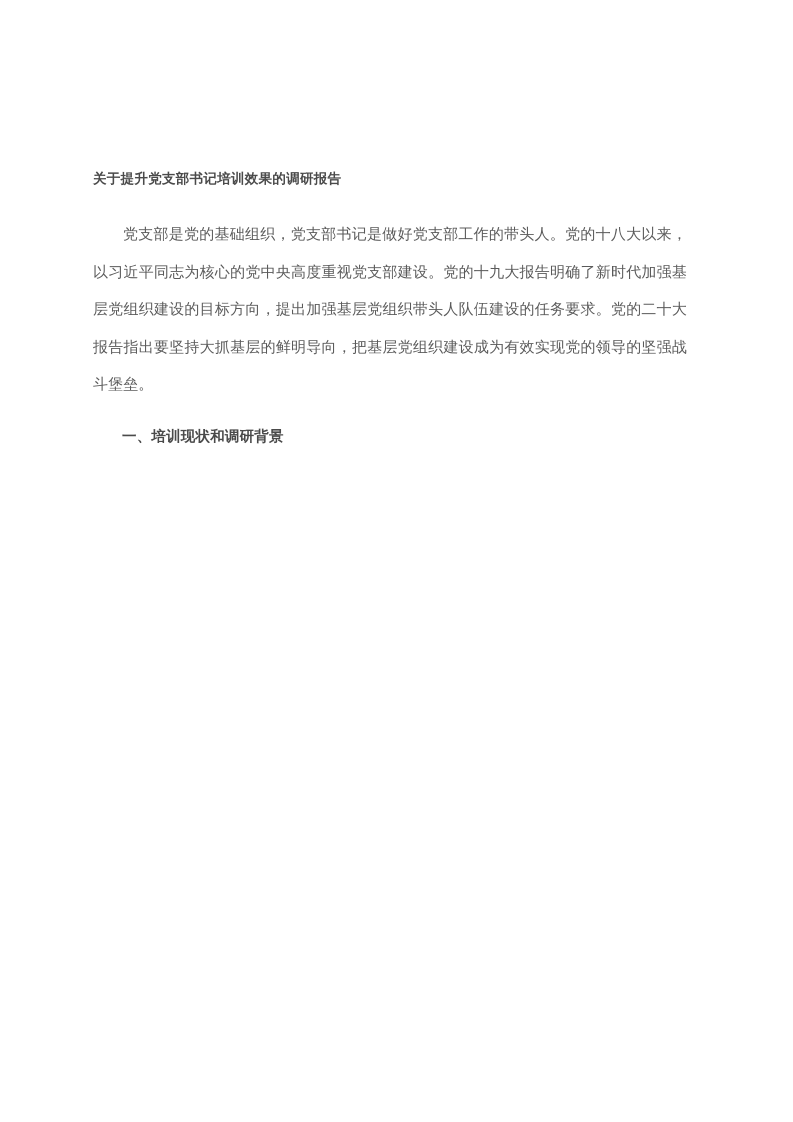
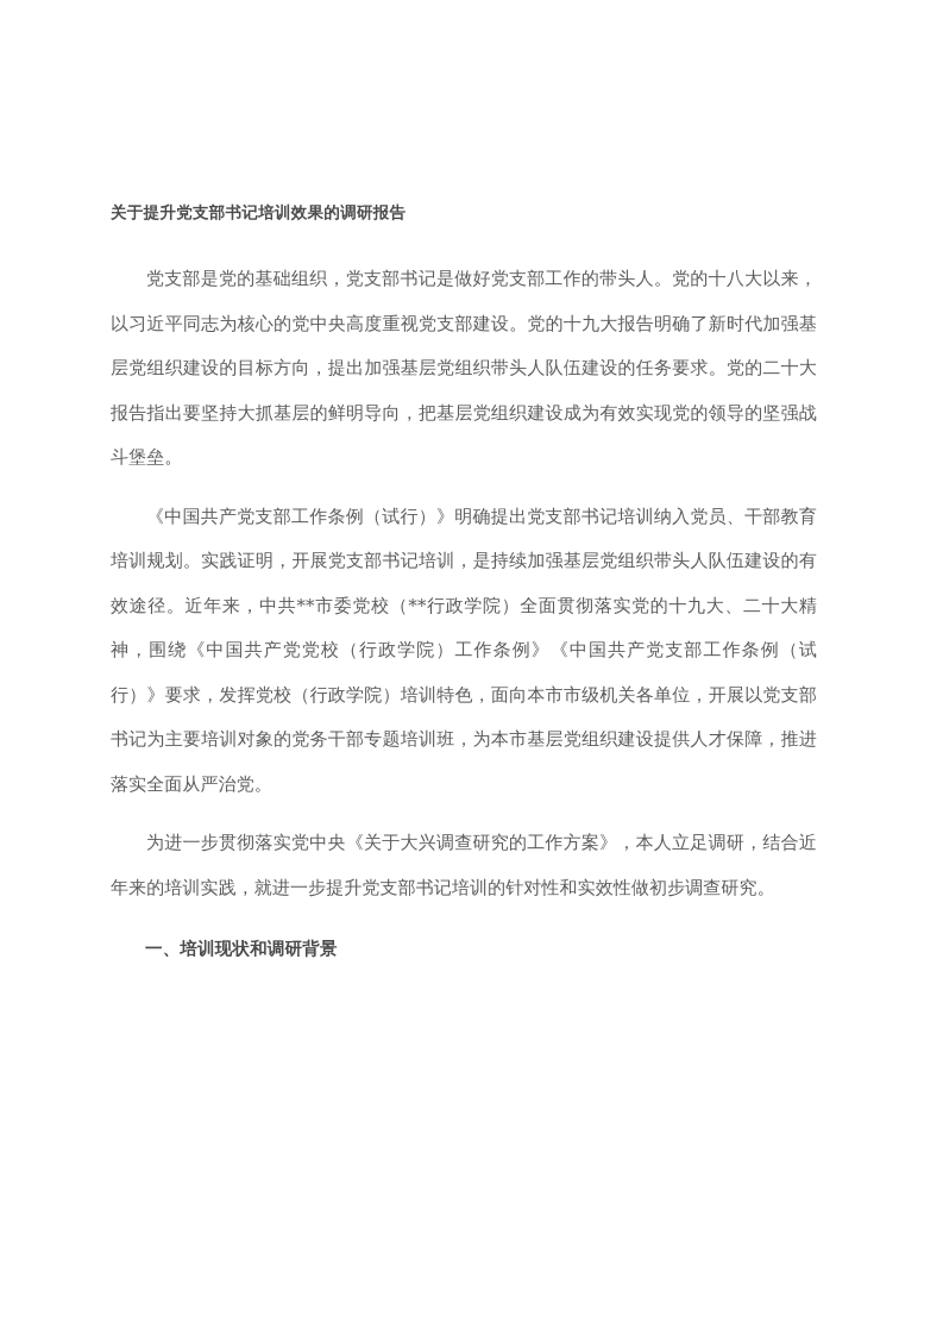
  关于提升党支部书记培训效果的调研报告
  党支部是党的基础组织，党支部书记是做好党支部工作的带头人。党的十八大以来，以习近平同志为核心的党中央高度重视党支部建设。党的十九大报告明确了新时代加强基层党组织建设的目标方向，提出加强基层党组织带头人队伍建设的任务要求。党的二十大报告指出要坚持大抓基层的鲜明导向，把基层党组织建设成为有效实现党的领导的坚强战斗堡垒。
+ 《中国共产党支部工作条例（试行）》明确提出党支部书记培训纳入党员、干部教育培训规划。实践证明，开展党支部书记培训，是持续加强基层党组织带头人队伍建设的有效途径。近年来，中共**市委党校（**行政学院）全面贯彻落实党的十九大、二十大精神，围绕《中国共产党党校（行政学院）工作条例》《中国共产党支部工作条例（试行）》要求，发挥党校（行政学院）培训特色，面向本市市级机关各单位，开展以党支部书记为主要培训对象的党务干部专题培训班，为本市基层党组织建设提供人才保障，推进落实全面从严治党。
+ 为进一步贯彻落实党中央《关于大兴调查研究的工作方案》，本人立足调研，结合近年来的培训实践，就进一步提升党支部书记培训的针对性和实效性做初步调查研究。
  一、培训现状和调研背景
